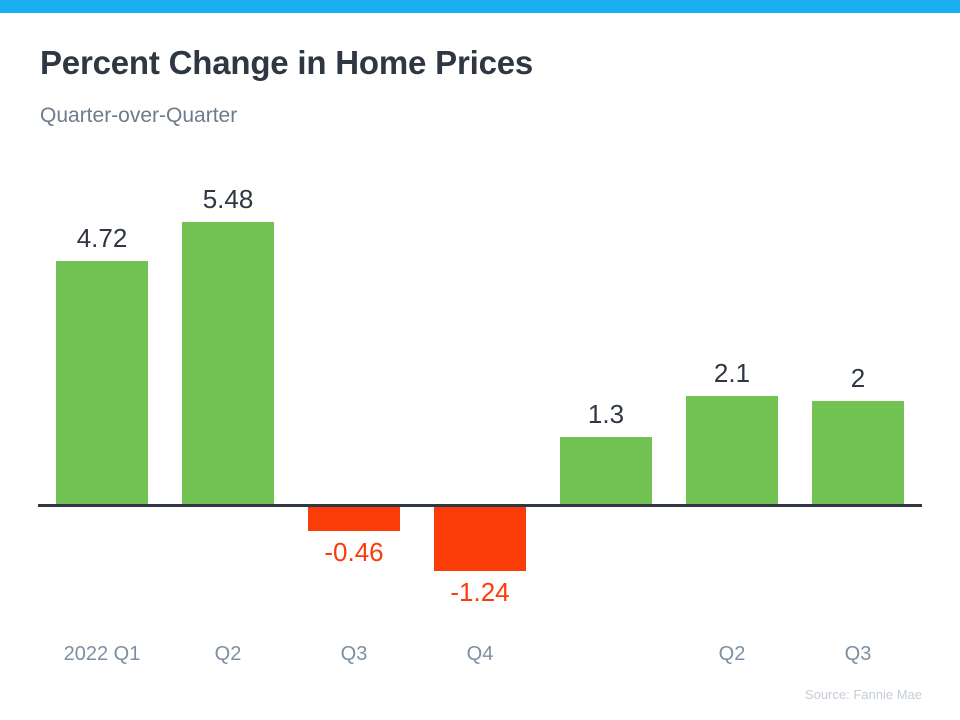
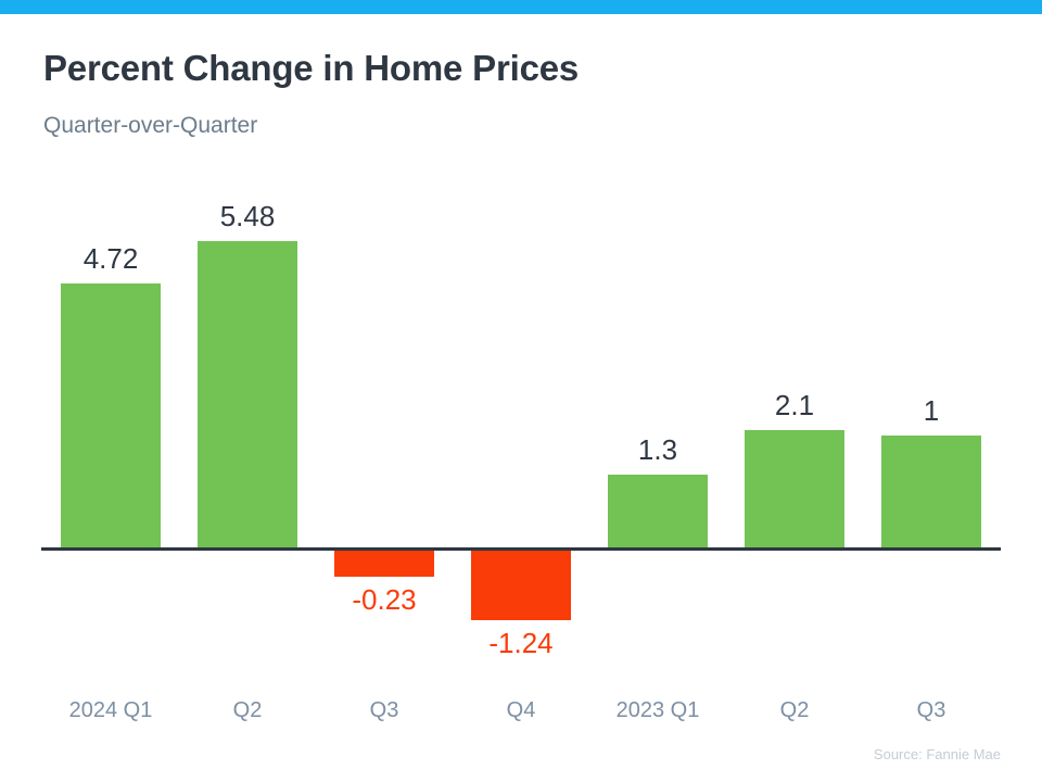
  Percent Change in Home Prices
  Quarter-over-Quarter
  4.72
- 2022 Q1
+ 2024 Q1
  5.48
  Q2
- -0.46
+ -0.23
  Q3
  -1.24
  Q4
  1.3
+ 2023 Q1
  2.1
  Q2
- 2
+ 1
  Q3
  Source: Fannie Mae
